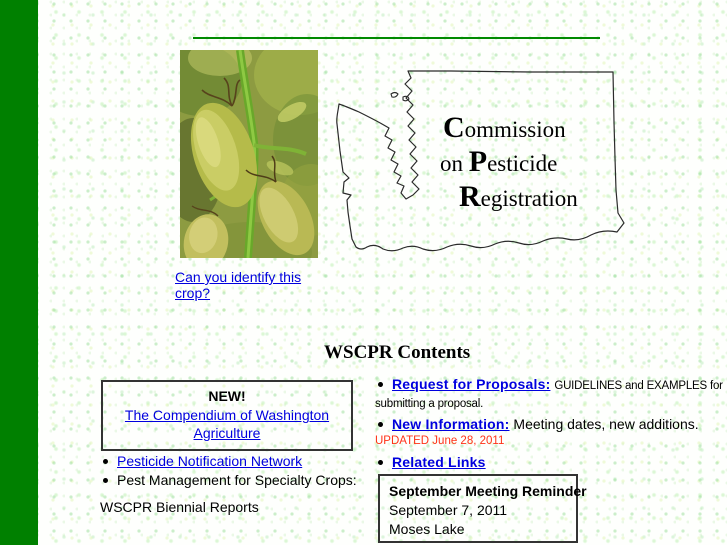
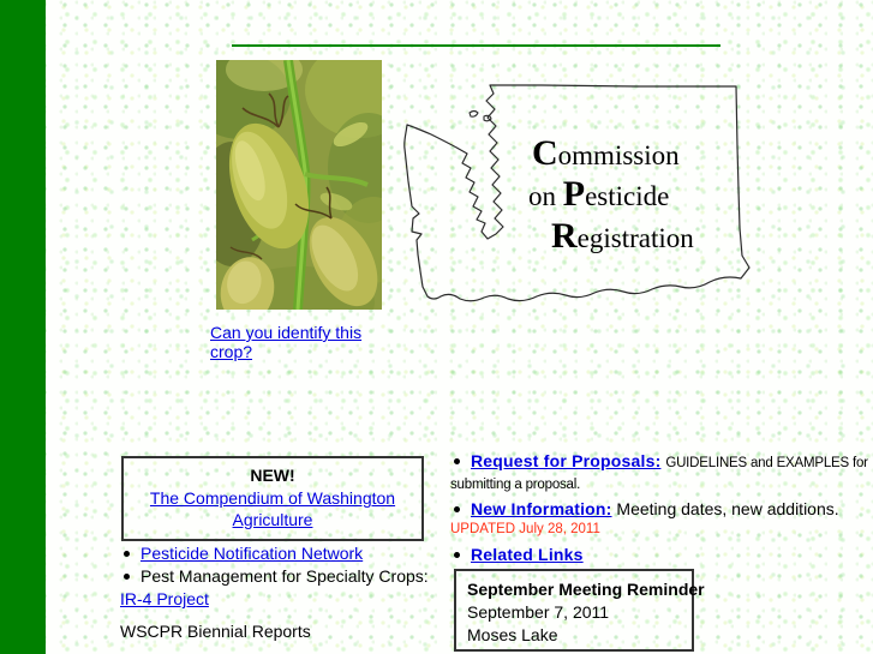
  Commission
  on Pesticide
  Registration
  Can you identify this crop?
- WSCPR Contents
  NEW!
  The Compendium of Washington Agriculture
  Pesticide Notification Network
  Pest Management for Specialty Crops:
+ IR-4 Project
  WSCPR Biennial Reports
  Request for Proposals: GUIDELINES and EXAMPLES for
  submitting a proposal.
  New Information: Meeting dates, new additions.
- UPDATED June 28, 2011
+ UPDATED July 28, 2011
  Related Links
  September Meeting Reminder
  September 7, 2011
  Moses Lake
